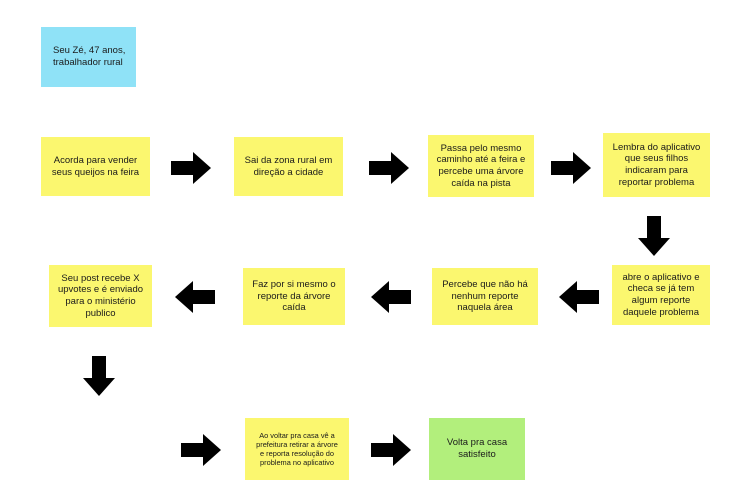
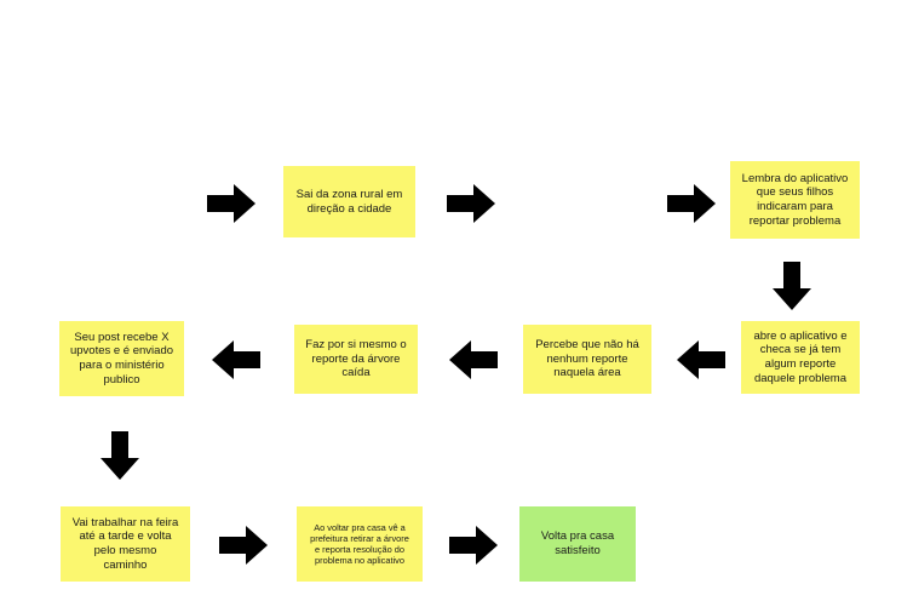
- Seu Zé, 47 anos,
- trabalhador rural
- Acorda para vender
- seus queijos na feira
  Sai da zona rural em
  direção a cidade
- Passa pelo mesmo
- caminho até a feira e
- percebe uma árvore
- caída na pista
  Lembra do aplicativo
  que seus filhos
  indicaram para
  reportar problema
  abre o aplicativo e
  checa se já tem
  algum reporte
  daquele problema
  Percebe que não há
  nenhum reporte
  naquela área
  Faz por si mesmo o
  reporte da árvore
  caída
  Seu post recebe X
  upvotes e é enviado
  para o ministério
  publico
+ Vai trabalhar na feira
+ até a tarde e volta
+ pelo mesmo
+ caminho
  Ao voltar pra casa vê a
  prefeitura retirar a árvore
  e reporta resolução do
  problema no aplicativo
  Volta pra casa
  satisfeito
